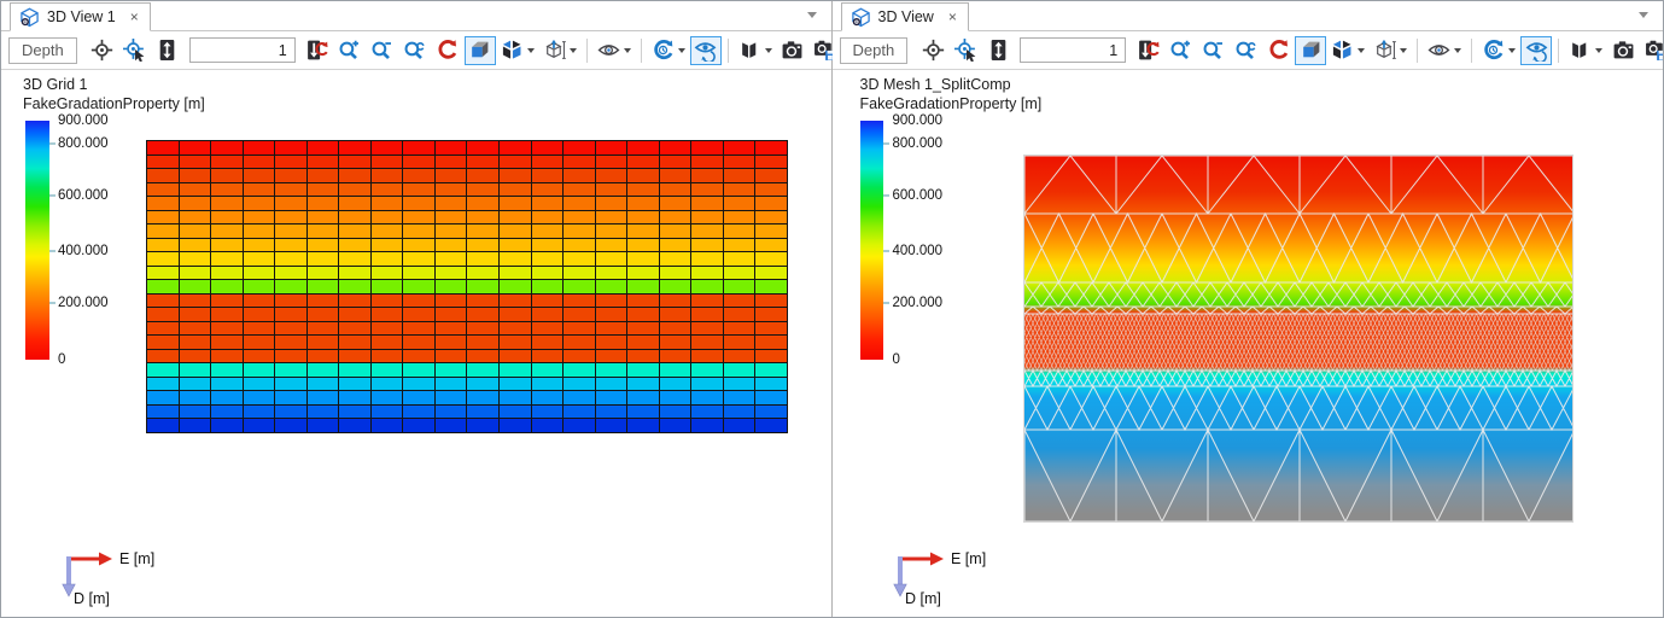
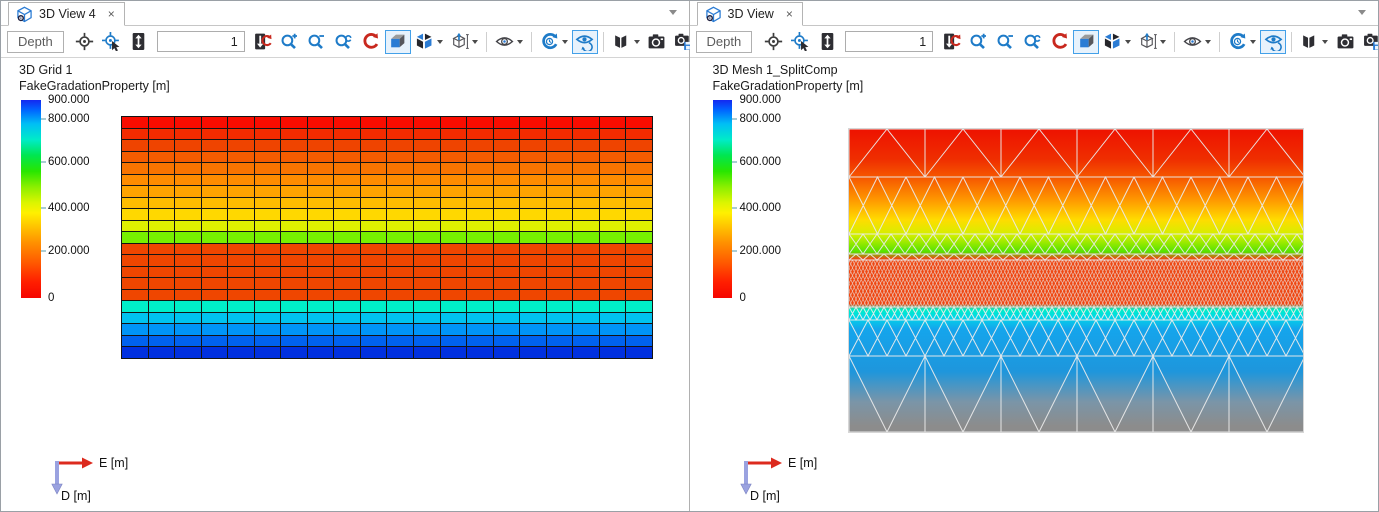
- 3D View 1
+ 3D View 4
  ×
  Depth
  1
  3D Grid 1
  FakeGradationProperty [m]
  900.000
  800.000
  600.000
  400.000
  200.000
  0
  E [m]
  D [m]
  3D View
  ×
  Depth
  1
  3D Mesh 1_SplitComp
  FakeGradationProperty [m]
  900.000
  800.000
  600.000
  400.000
  200.000
  0
  E [m]
  D [m]
